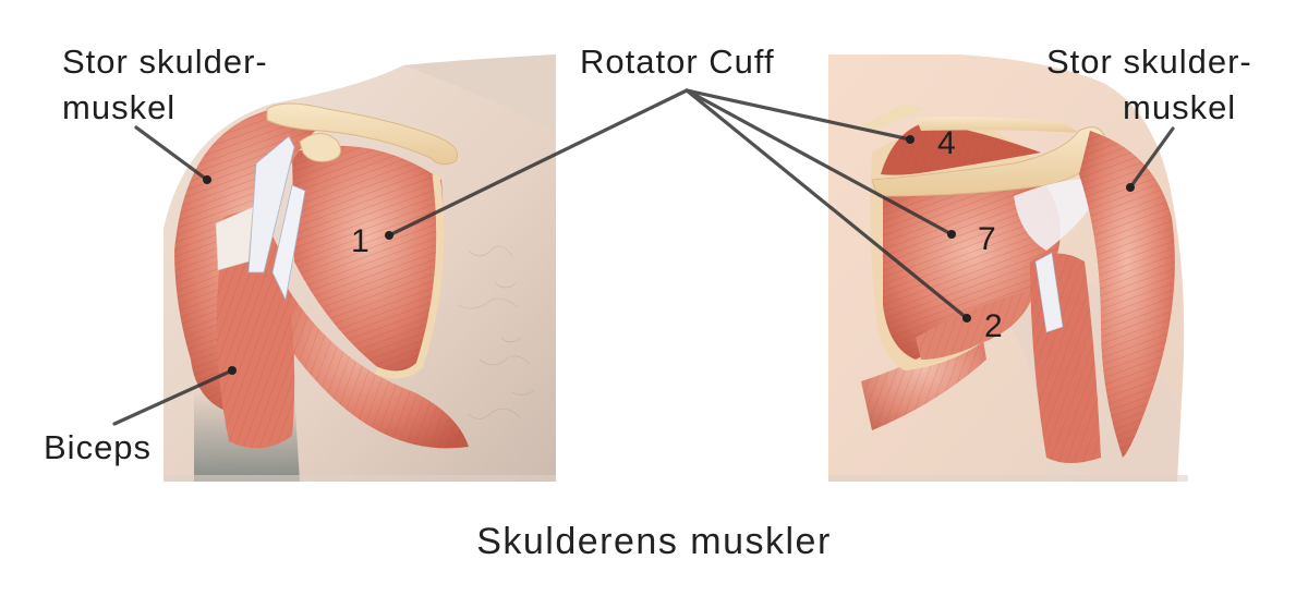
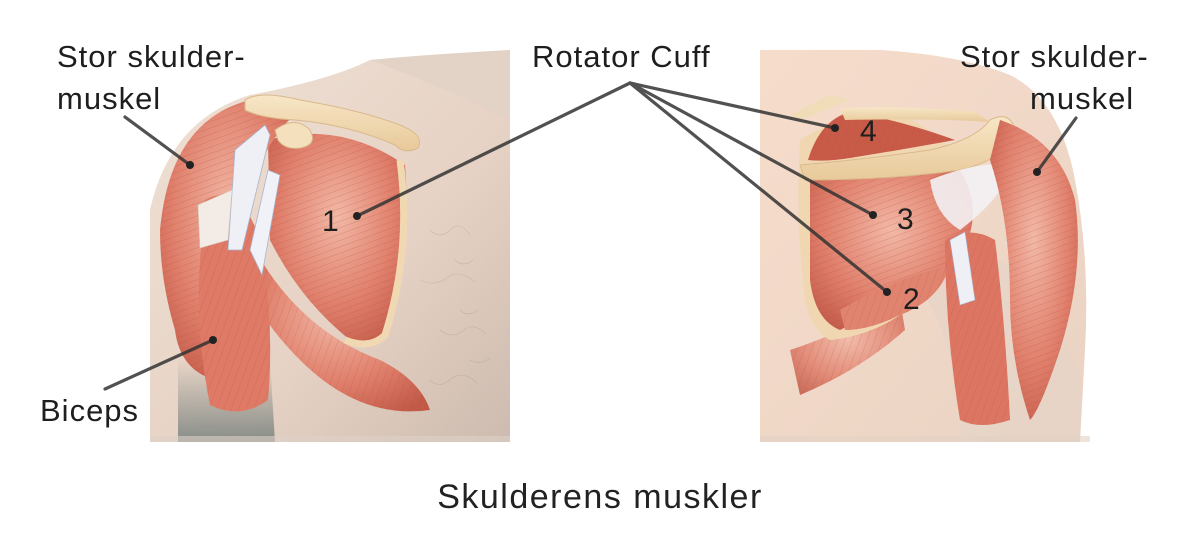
  Stor skulder-
  muskel
  Rotator Cuff
  Stor skulder-
  muskel
  Biceps
  1
  4
- 7
+ 3
  2
  Skulderens muskler
